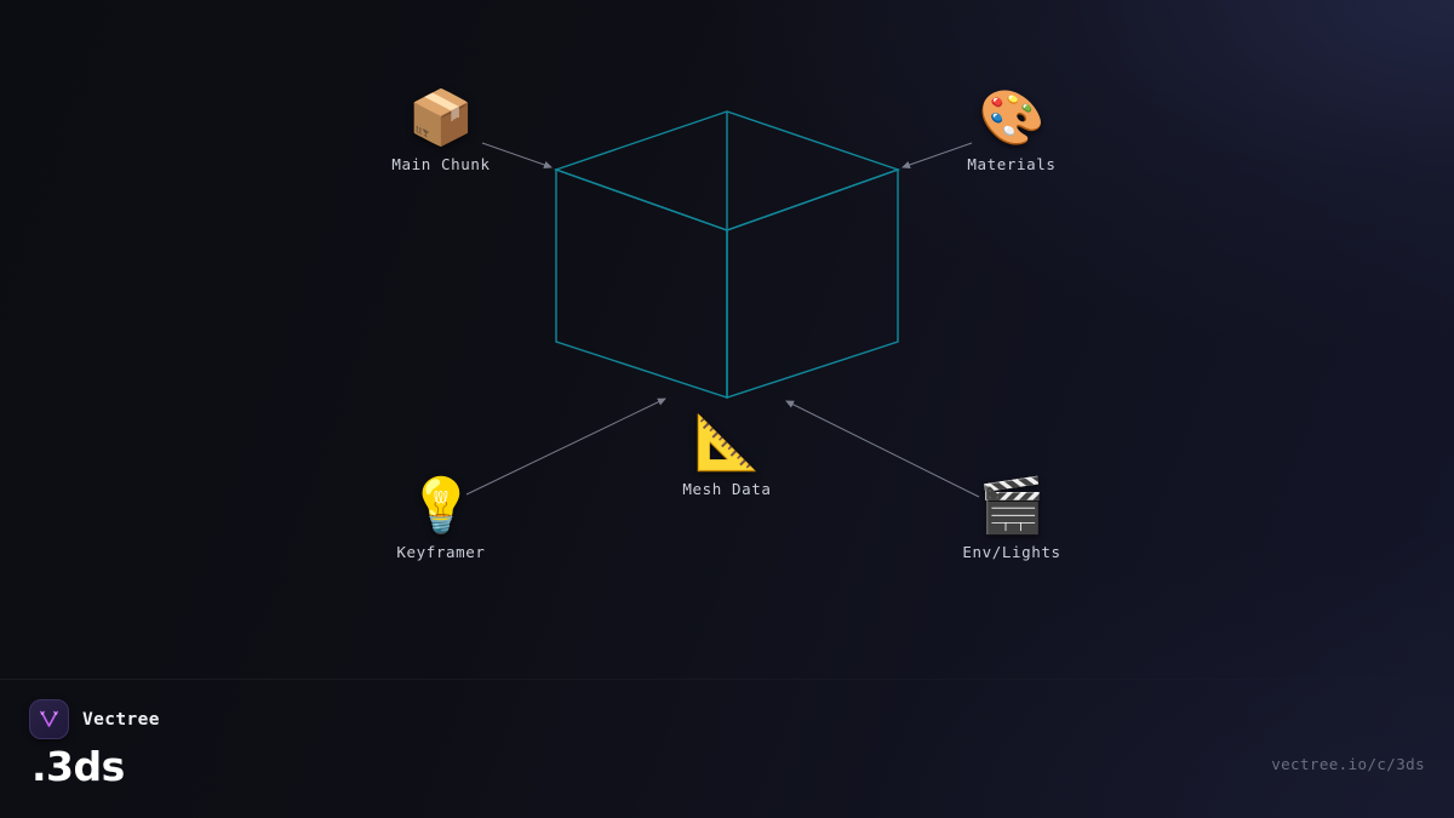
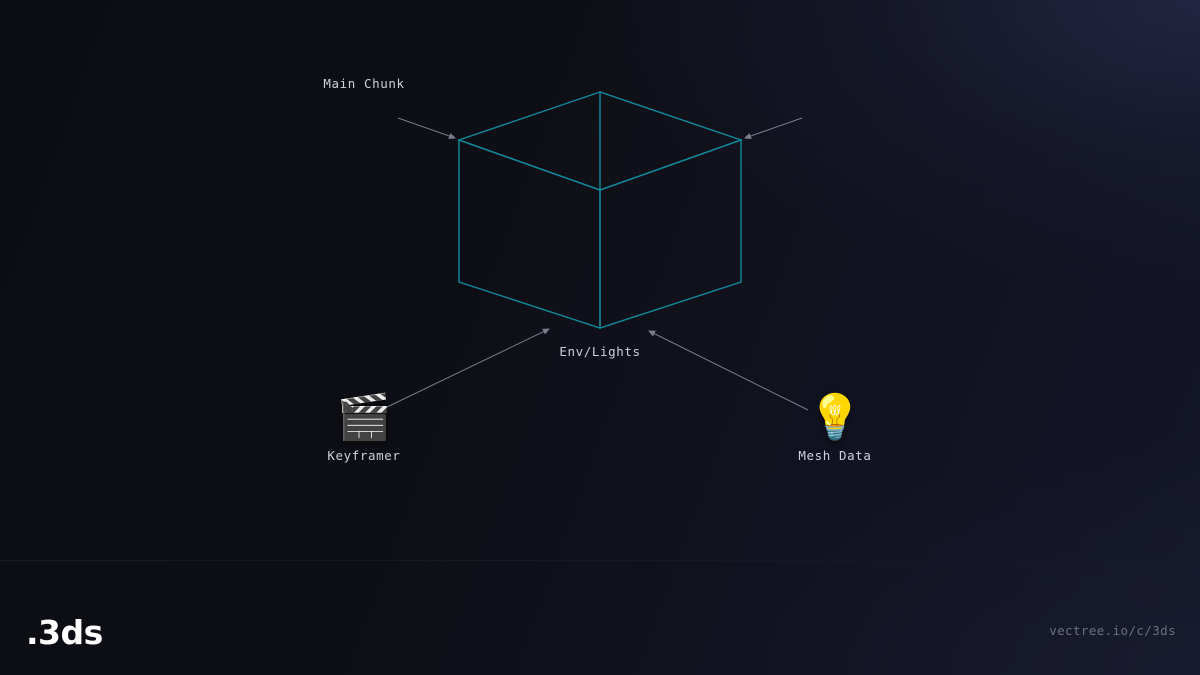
- 📦
  Main Chunk
- 🎨
- Materials
- 💡
+ 🎬
  Keyframer
- 🎬
+ 💡
- Env/Lights
+ Mesh Data
- 📐
- Mesh Data
+ Env/Lights
- Vectree
  .3ds
  vectree.io/c/3ds
